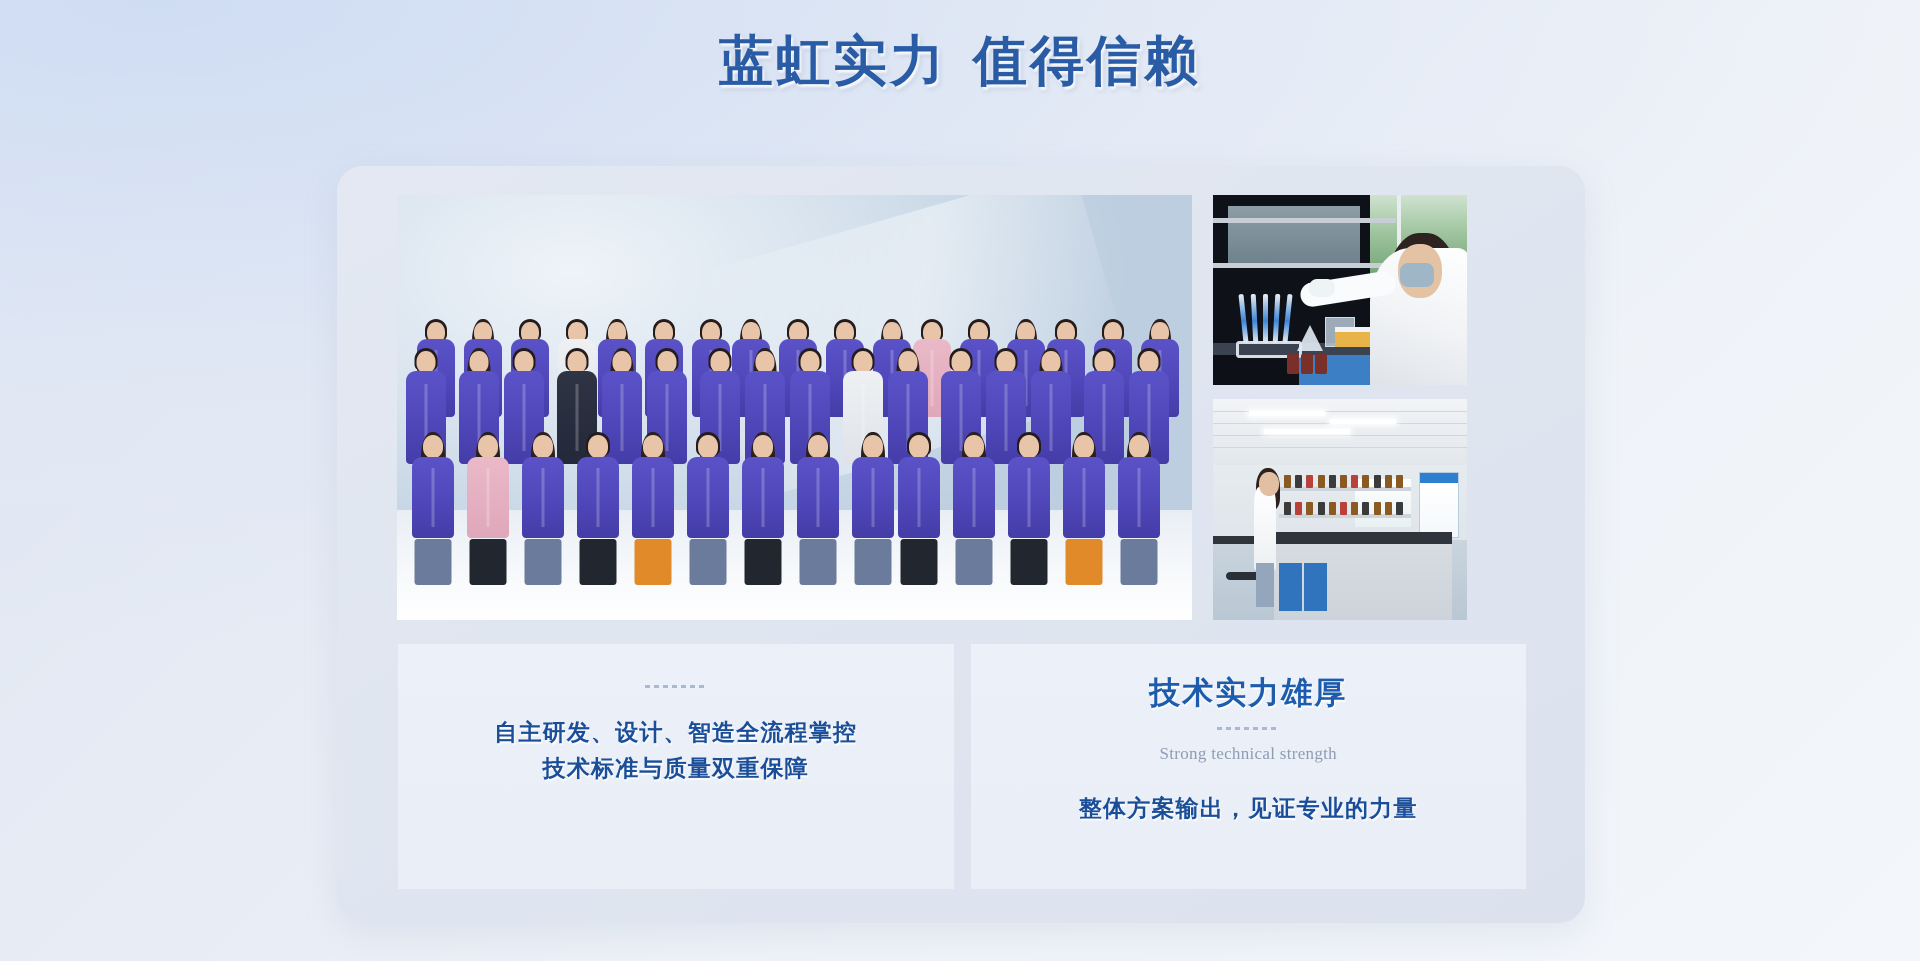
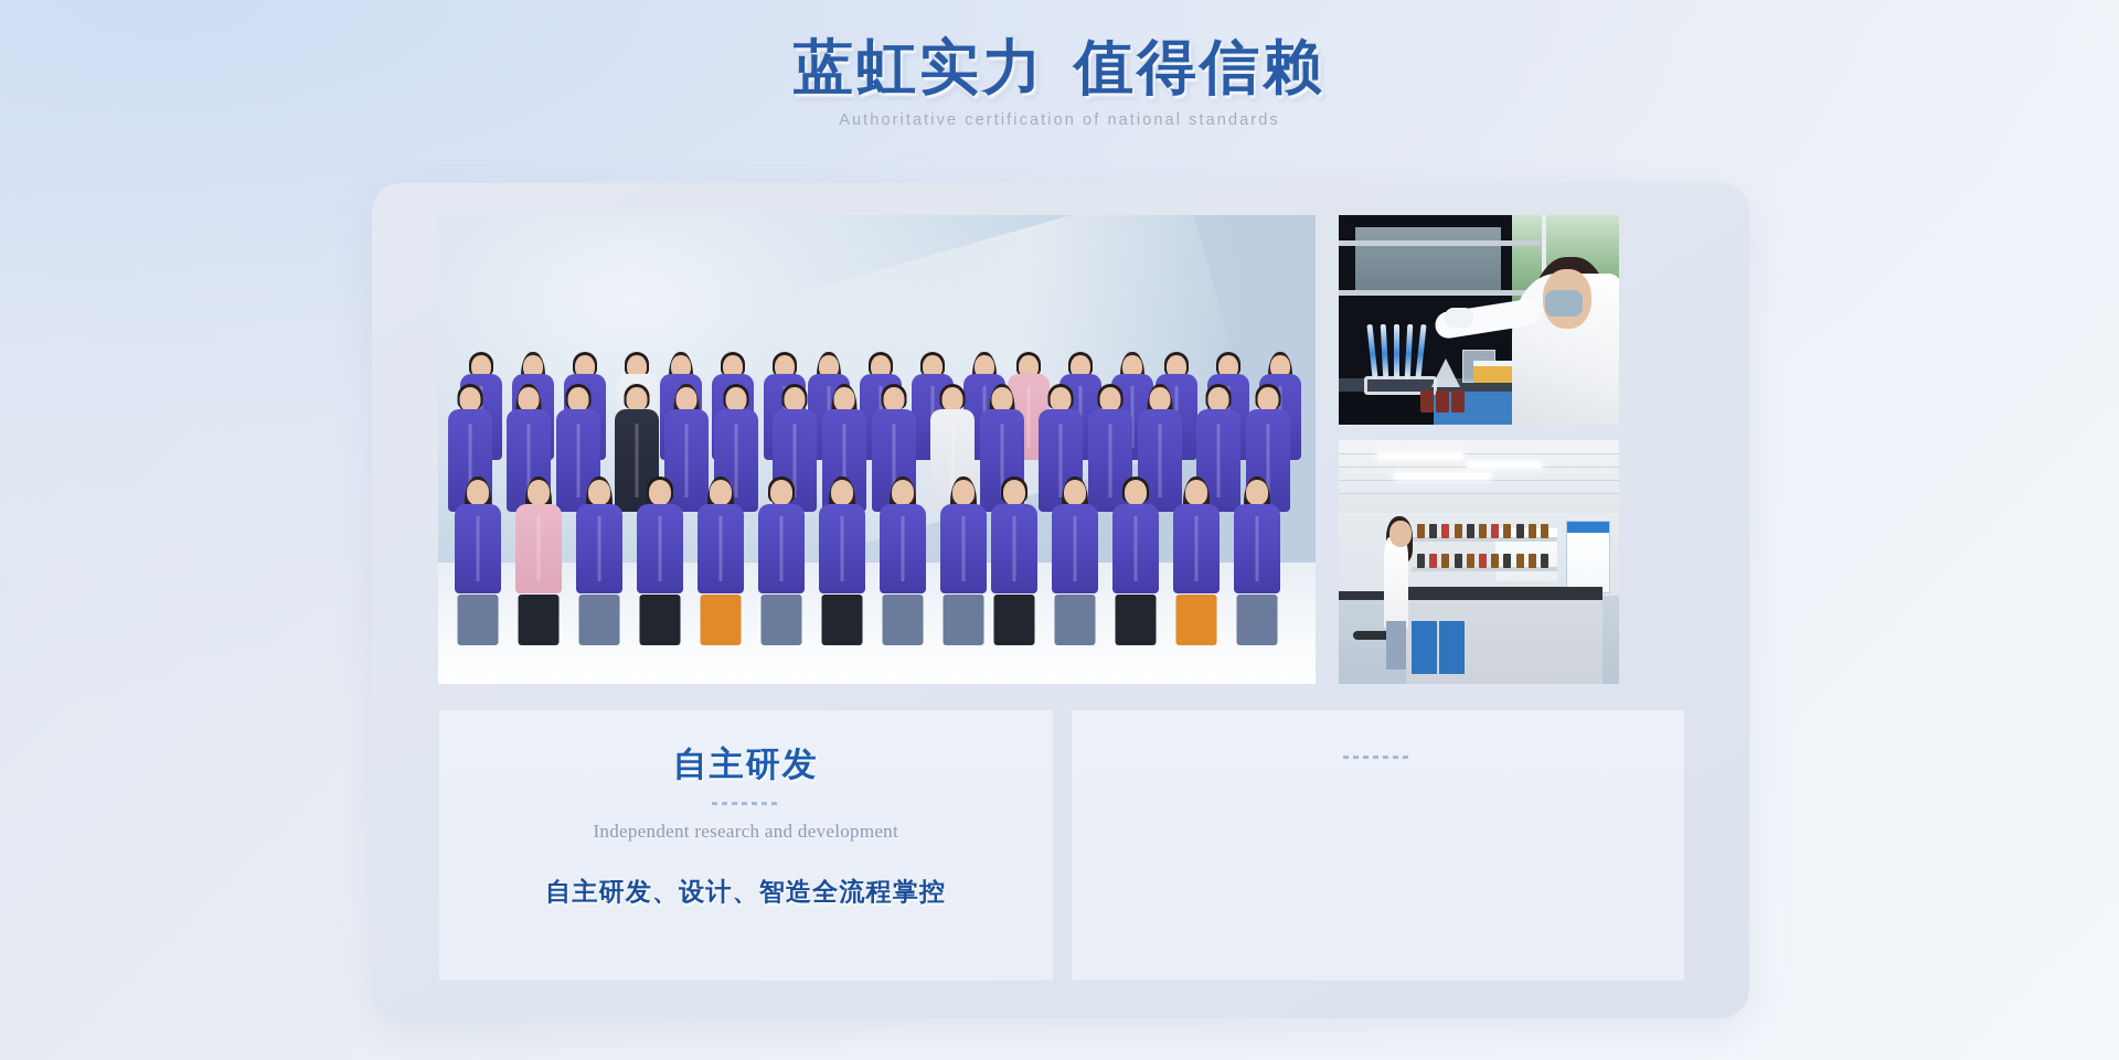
  蓝虹实力 值得信赖
+ Authoritative certification of national standards
+ 自主研发
+ Independent research and development
  自主研发、设计、智造全流程掌控
- 技术标准与质量双重保障
- 技术实力雄厚
- Strong technical strength
- 整体方案输出，见证专业的力量
